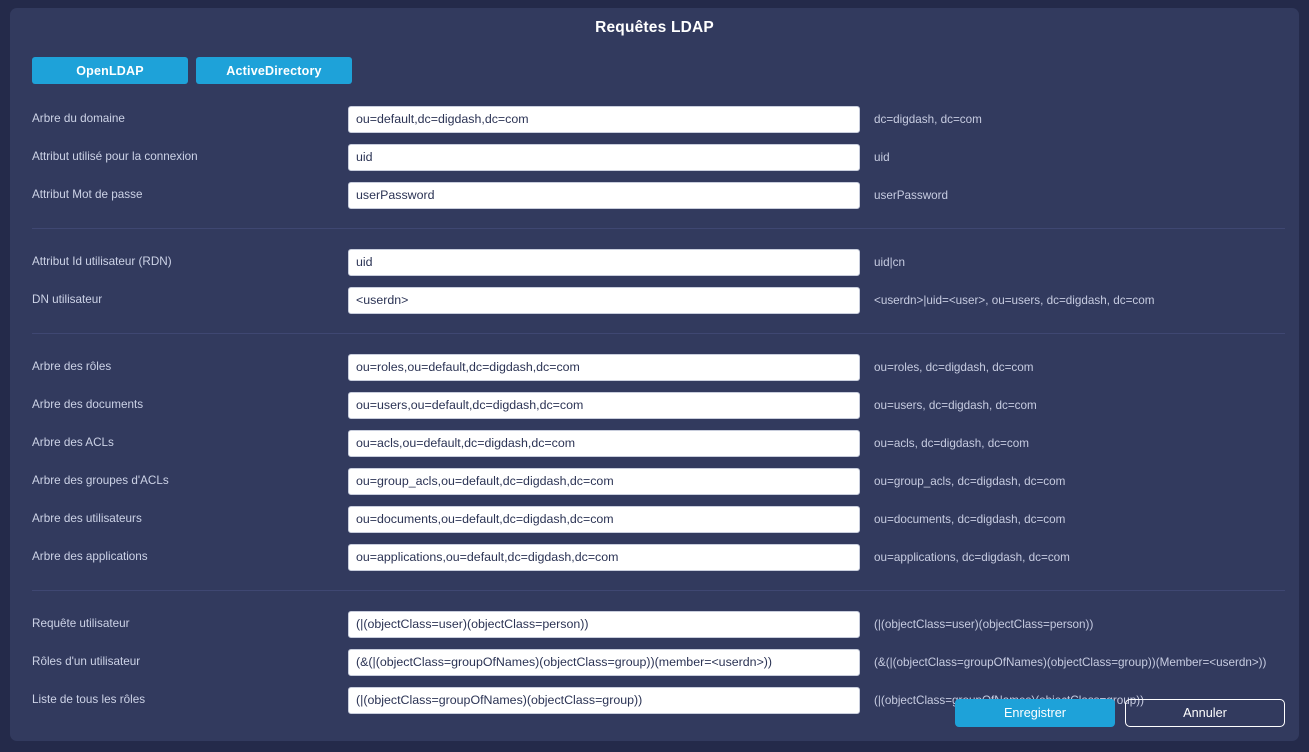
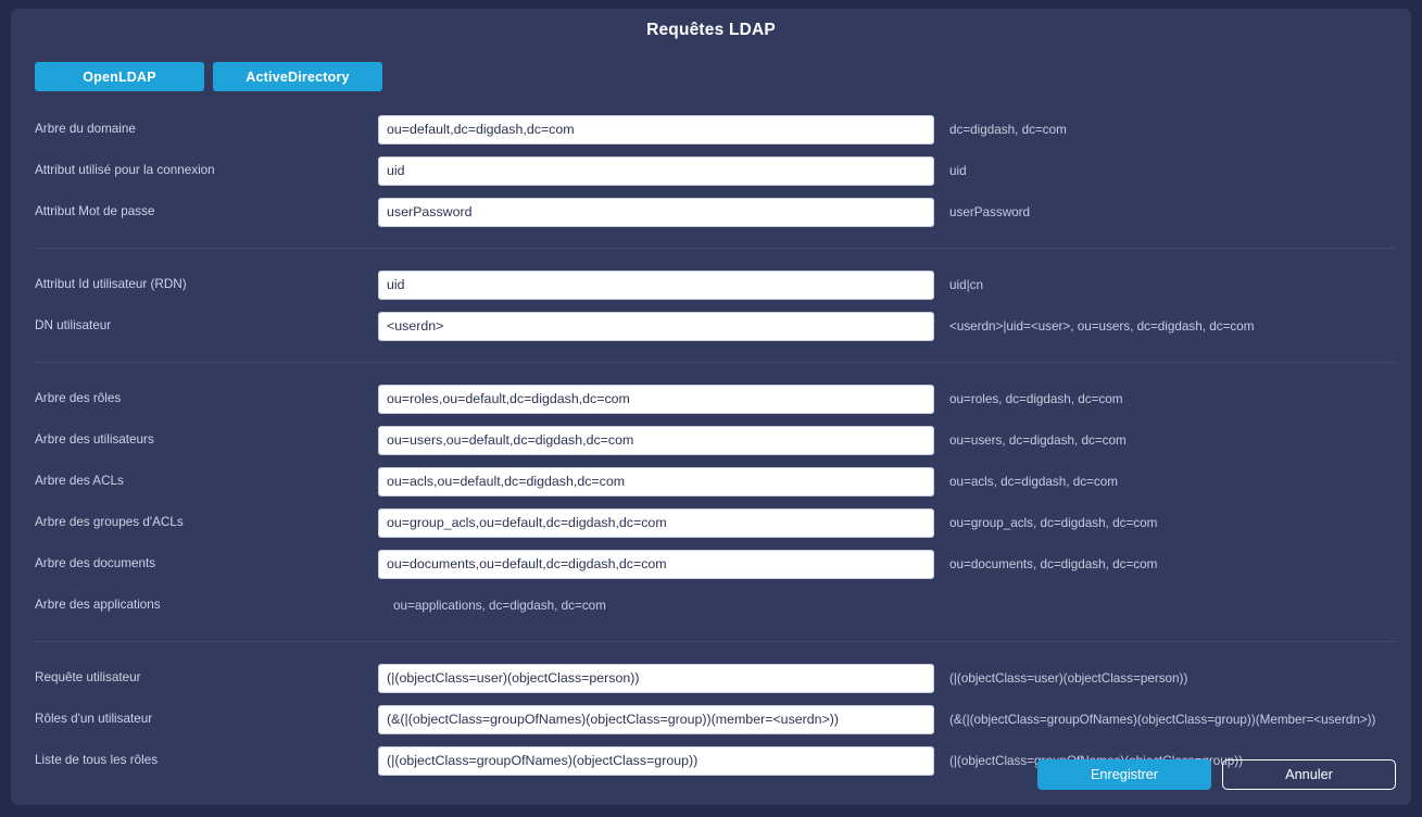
  Requêtes LDAP
  OpenLDAP
  ActiveDirectory
  Arbre du domaine
  ou=default,dc=digdash,dc=com
  dc=digdash, dc=com
  Attribut utilisé pour la connexion
  uid
  uid
  Attribut Mot de passe
  userPassword
  userPassword
  Attribut Id utilisateur (RDN)
  uid
  uid|cn
  DN utilisateur
  <userdn>
  <userdn>|uid=<user>, ou=users, dc=digdash, dc=com
  Arbre des rôles
  ou=roles,ou=default,dc=digdash,dc=com
  ou=roles, dc=digdash, dc=com
- Arbre des documents
+ Arbre des utilisateurs
  ou=users,ou=default,dc=digdash,dc=com
  ou=users, dc=digdash, dc=com
  Arbre des ACLs
  ou=acls,ou=default,dc=digdash,dc=com
  ou=acls, dc=digdash, dc=com
  Arbre des groupes d'ACLs
  ou=group_acls,ou=default,dc=digdash,dc=com
  ou=group_acls, dc=digdash, dc=com
- Arbre des utilisateurs
+ Arbre des documents
  ou=documents,ou=default,dc=digdash,dc=com
  ou=documents, dc=digdash, dc=com
  Arbre des applications
- ou=applications,ou=default,dc=digdash,dc=com
  ou=applications, dc=digdash, dc=com
  Requête utilisateur
  (|(objectClass=user)(objectClass=person))
  (|(objectClass=user)(objectClass=person))
  Rôles d'un utilisateur
  (&(|(objectClass=groupOfNames)(objectClass=group))(member=<userdn>))
  (&(|(objectClass=groupOfNames)(objectClass=group))(Member=<userdn>))
  Liste de tous les rôles
  (|(objectClass=groupOfNames)(objectClass=group))
  Enregistrer
  Annuler
